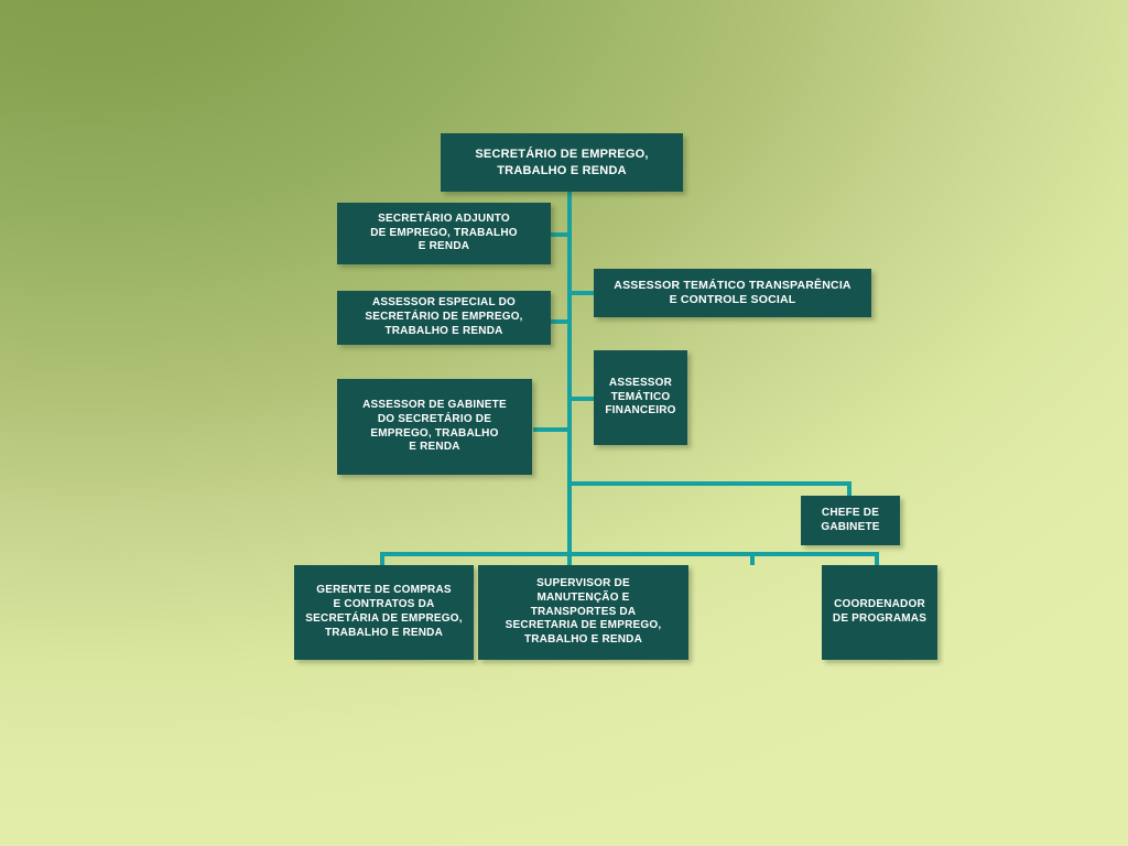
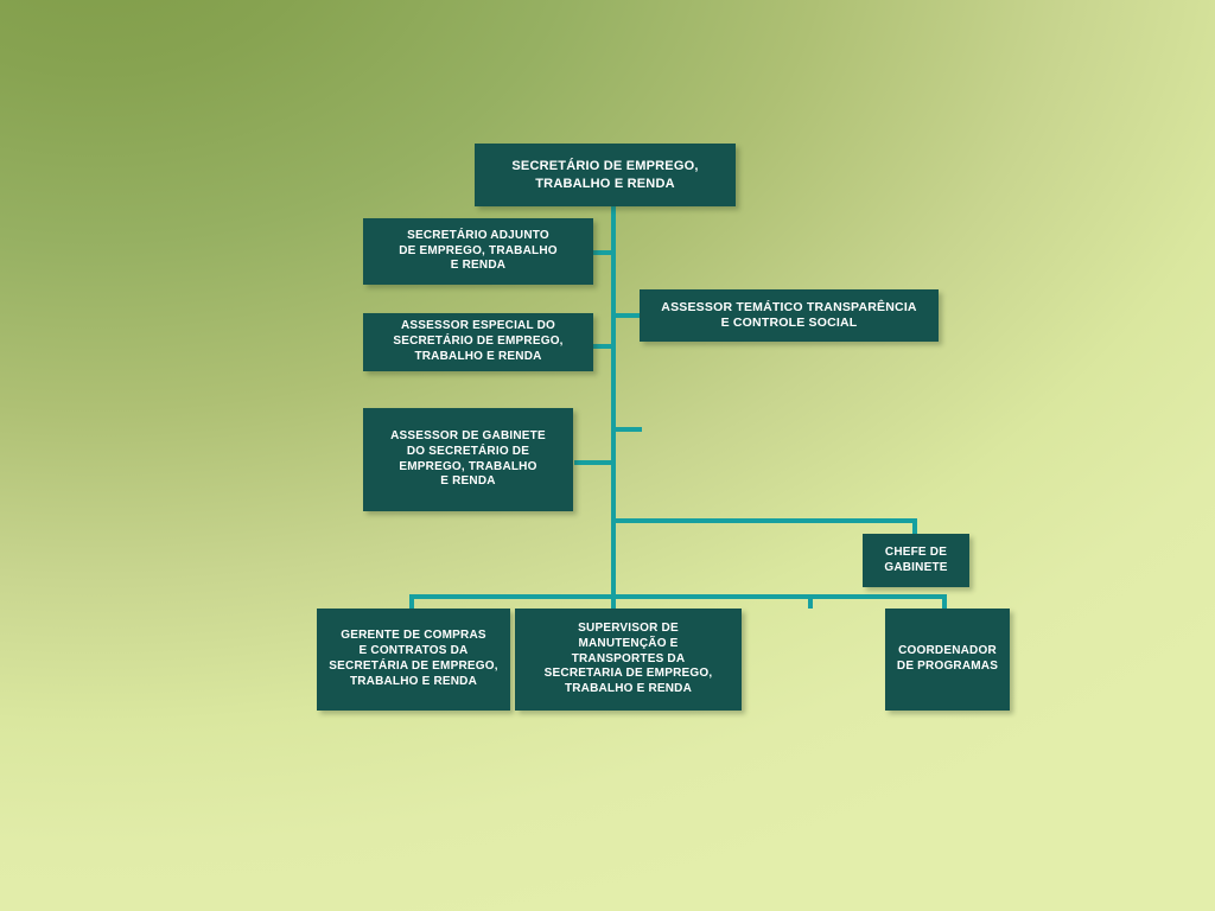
  SECRETÁRIO DE EMPREGO,
  TRABALHO E RENDA
  SECRETÁRIO ADJUNTO
  DE EMPREGO, TRABALHO
  E RENDA
  ASSESSOR TEMÁTICO TRANSPARÊNCIA
  E CONTROLE SOCIAL
  ASSESSOR ESPECIAL DO
  SECRETÁRIO DE EMPREGO,
  TRABALHO E RENDA
- ASSESSOR
- TEMÁTICO
- FINANCEIRO
  ASSESSOR DE GABINETE
  DO SECRETÁRIO DE
  EMPREGO, TRABALHO
  E RENDA
  CHEFE DE
  GABINETE
  GERENTE DE COMPRAS
  E CONTRATOS DA
  SECRETÁRIA DE EMPREGO,
  TRABALHO E RENDA
  SUPERVISOR DE
  MANUTENÇÃO E
  TRANSPORTES DA
  SECRETARIA DE EMPREGO,
  TRABALHO E RENDA
  COORDENADOR
  DE PROGRAMAS
